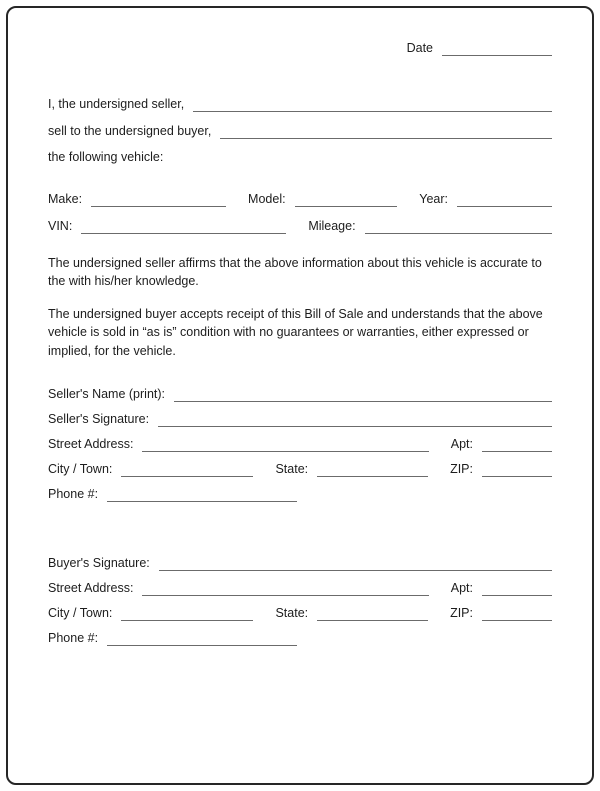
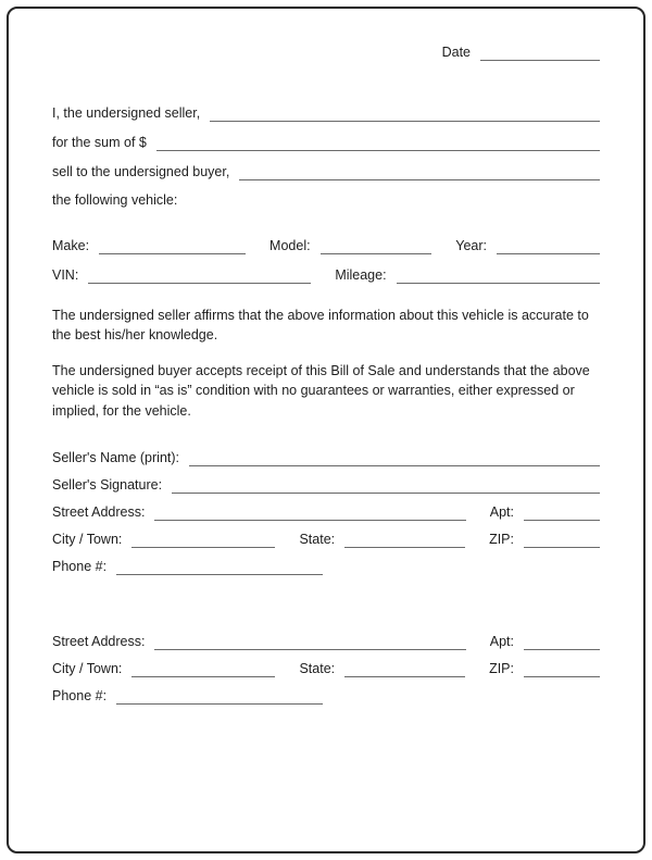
  Date
  I, the undersigned seller,
+ for the sum of $
  sell to the undersigned buyer,
  the following vehicle:
  Make:
  Model:
  Year:
  VIN:
  Mileage:
- The undersigned seller affirms that the above information about this vehicle is accurate to the with his/her knowledge.
+ The undersigned seller affirms that the above information about this vehicle is accurate to the best his/her knowledge.
  The undersigned buyer accepts receipt of this Bill of Sale and understands that the above vehicle is sold in “as is” condition with no guarantees or warranties, either expressed or implied, for the vehicle.
  Seller's Name (print):
  Seller's Signature:
  Street Address:
  Apt:
  City / Town:
  State:
  ZIP:
  Phone #:
- Buyer's Signature:
  Street Address:
  Apt:
  City / Town:
  State:
  ZIP:
  Phone #:
